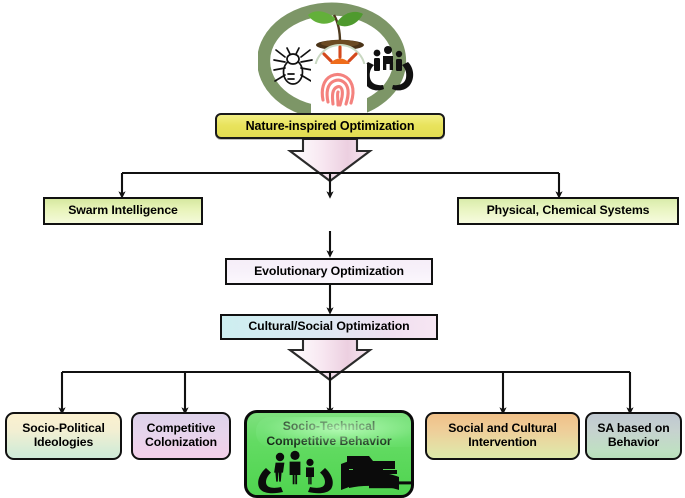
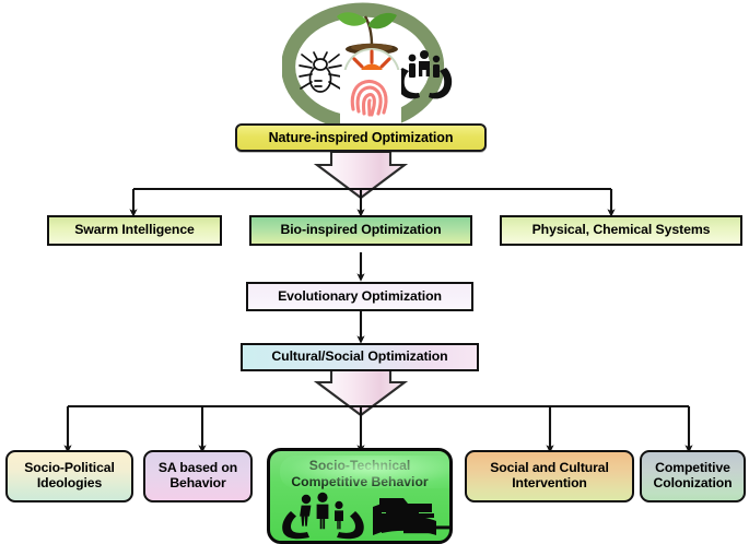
  Nature-inspired Optimization
  Swarm Intelligence
+ Bio-inspired Optimization
  Physical, Chemical Systems
  Evolutionary Optimization
  Cultural/Social Optimization
  Socio-Political
  Ideologies
- Competitive
+ SA based on
- Colonization
+ Behavior
  Social and Cultural
  Intervention
- SA based on
+ Competitive
- Behavior
+ Colonization
